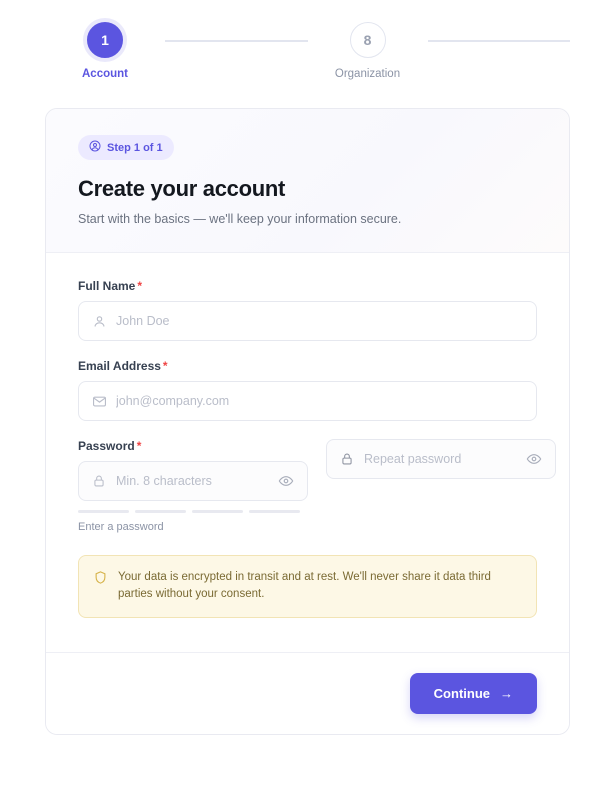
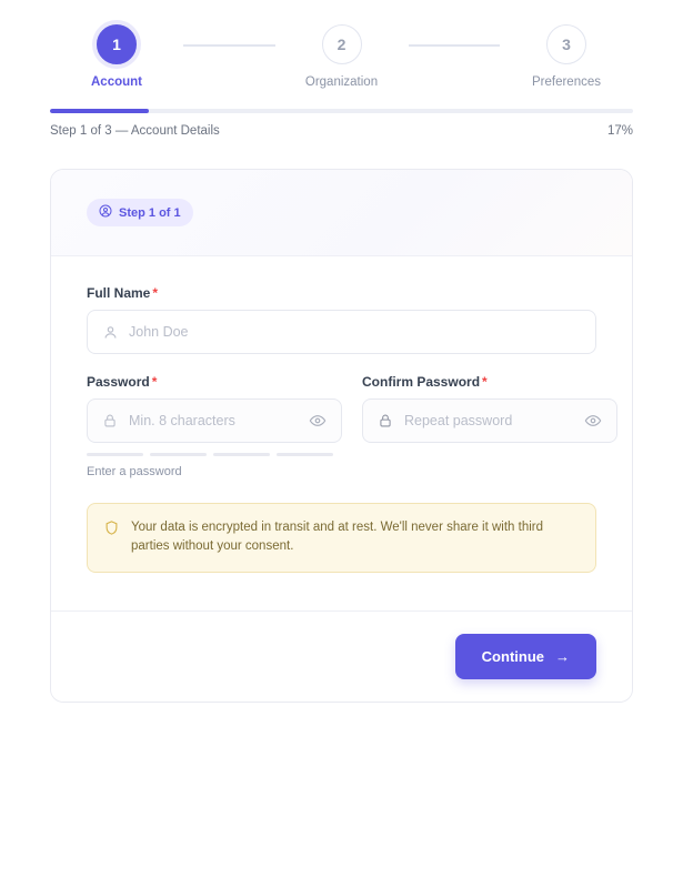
  1
  Account
- 8
+ 2
  Organization
+ 3
+ Preferences
+ Step 1 of 3 — Account Details
+ 17%
  Step 1 of 1
- Create your account
- Start with the basics — we'll keep your information secure.
  Full Name *
  John Doe
- Email Address *
- john@company.com
  Password *
  Min. 8 characters
  Enter a password
+ Confirm Password *
  Repeat password
- Your data is encrypted in transit and at rest. We'll never share it data third parties without your consent.
+ Your data is encrypted in transit and at rest. We'll never share it with third parties without your consent.
  Continue
  →
